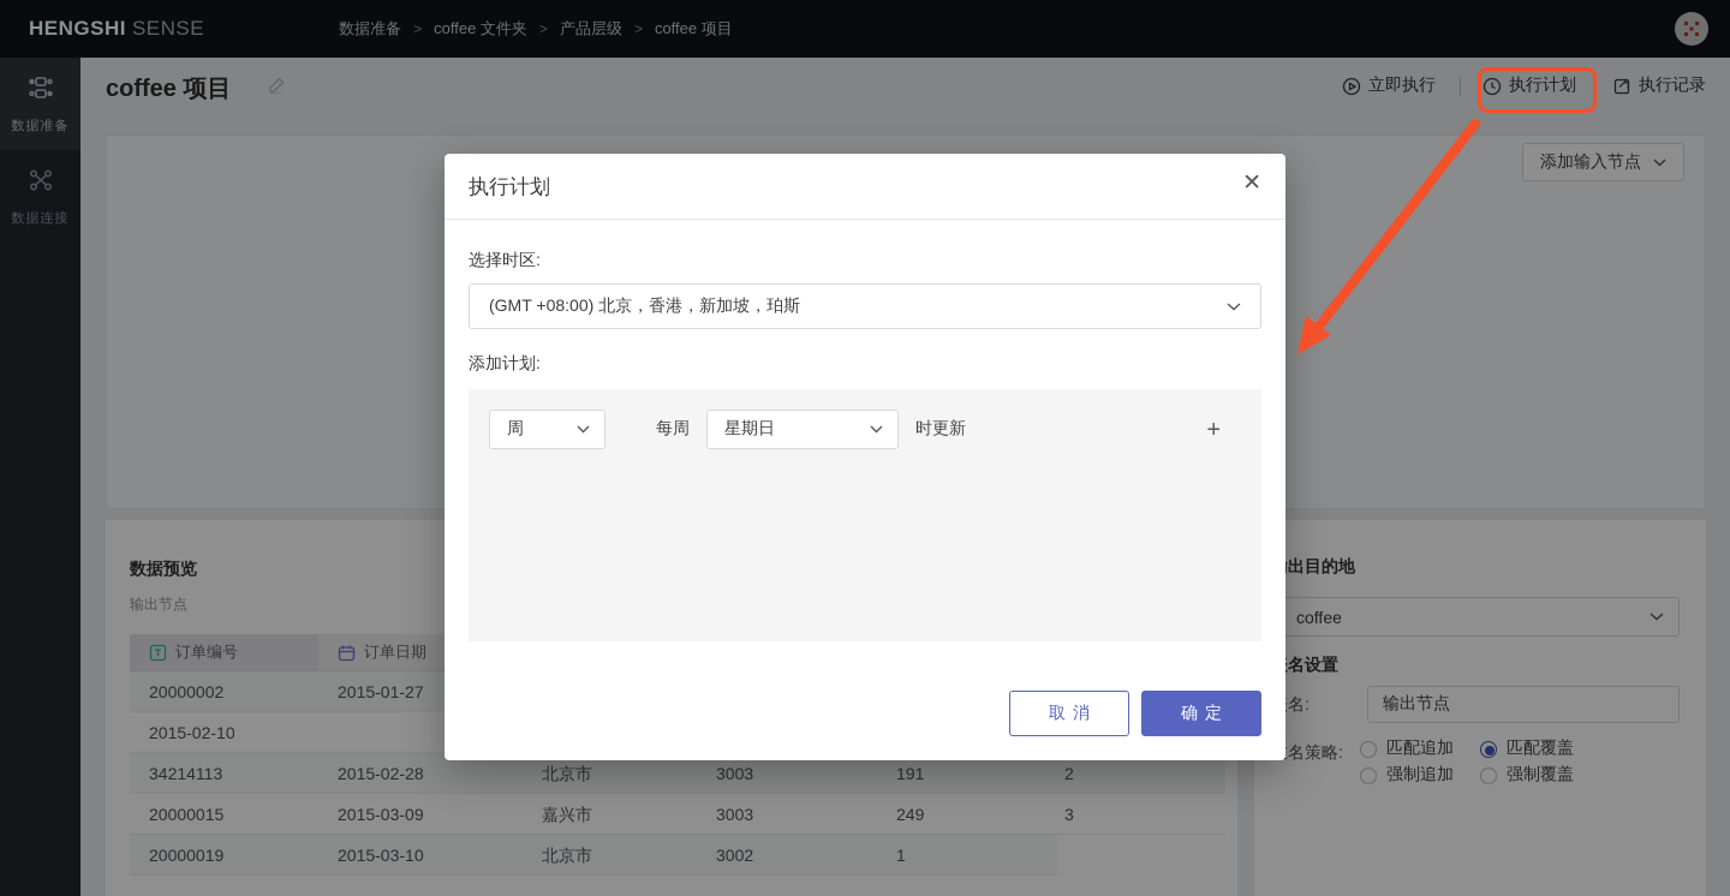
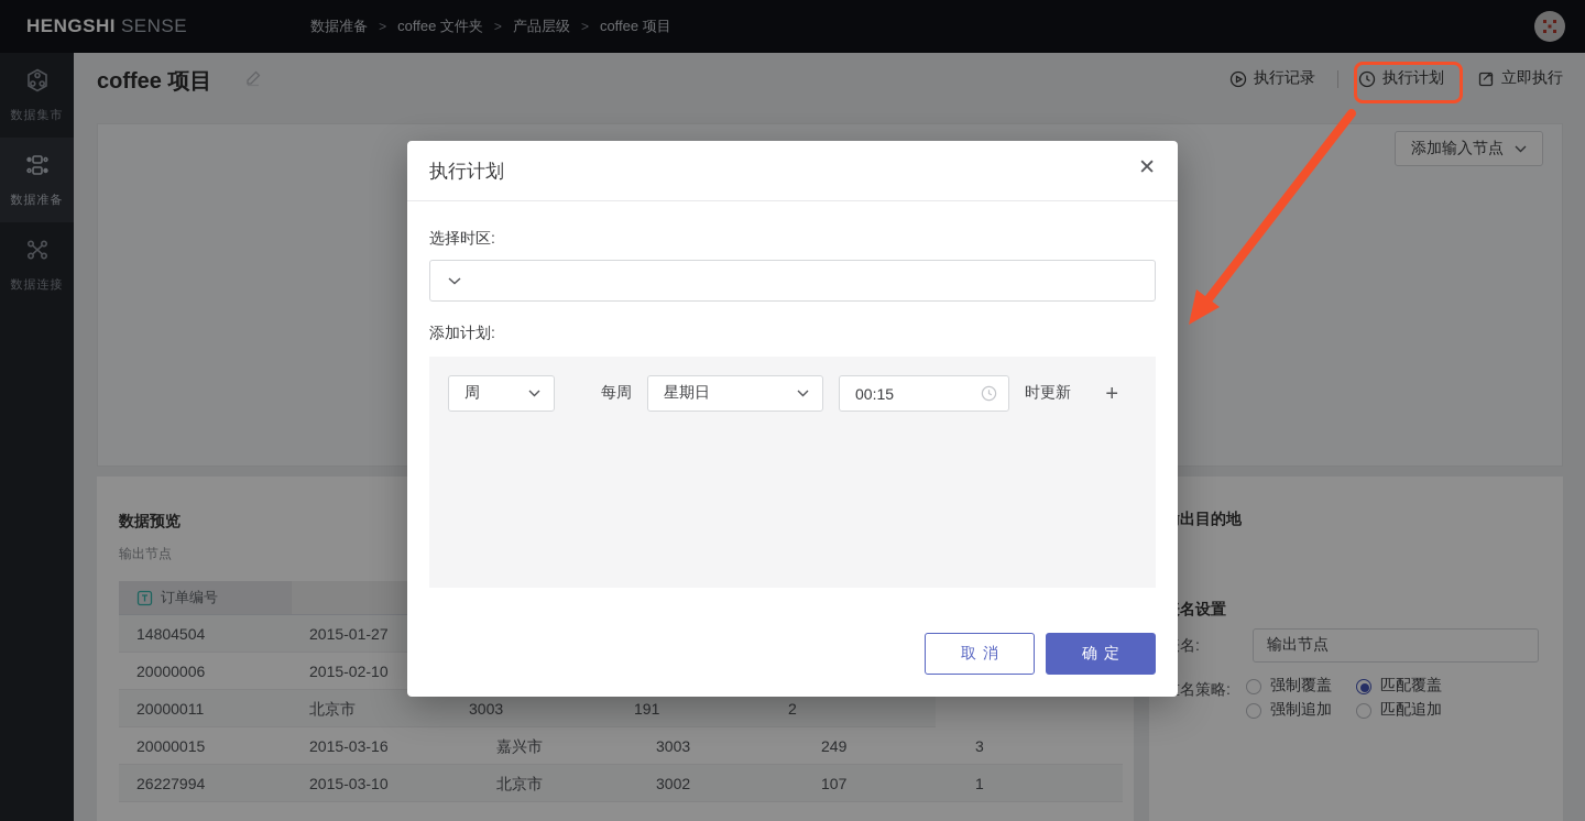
  HENGSHI SENSE
  数据准备
  >
  coffee 文件夹
  >
  产品层级
  >
  coffee 项目
+ 数据集市
  数据准备
  数据连接
  coffee 项目
- 立即执行
+ 执行记录
  执行计划
- 执行记录
+ 立即执行
  添加输入节点
  数据预览
  输出节点
  订单编号
- 订单日期
- 20000002
+ 14804504
  2015-01-27
+ 20000006
  2015-02-10
- 34214113
+ 20000011
- 2015-02-28
  北京市
  3003
  191
  2
  20000015
- 2015-03-09
+ 2015-03-16
  嘉兴市
  3003
  249
  3
- 20000019
+ 26227994
  2015-03-10
  北京市
  3002
+ 107
  1
  出目的地
- coffee
  名设置
  输出节点
  名策略:
- 匹配追加
+ 强制覆盖
  匹配覆盖
  强制追加
- 强制覆盖
+ 匹配追加
  执行计划
  ✕
  选择时区:
- (GMT +08:00) 北京，香港，新加坡，珀斯
  添加计划:
  周
  每周
  星期日
+ 00:15
  时更新
  +
  取消
  确定
